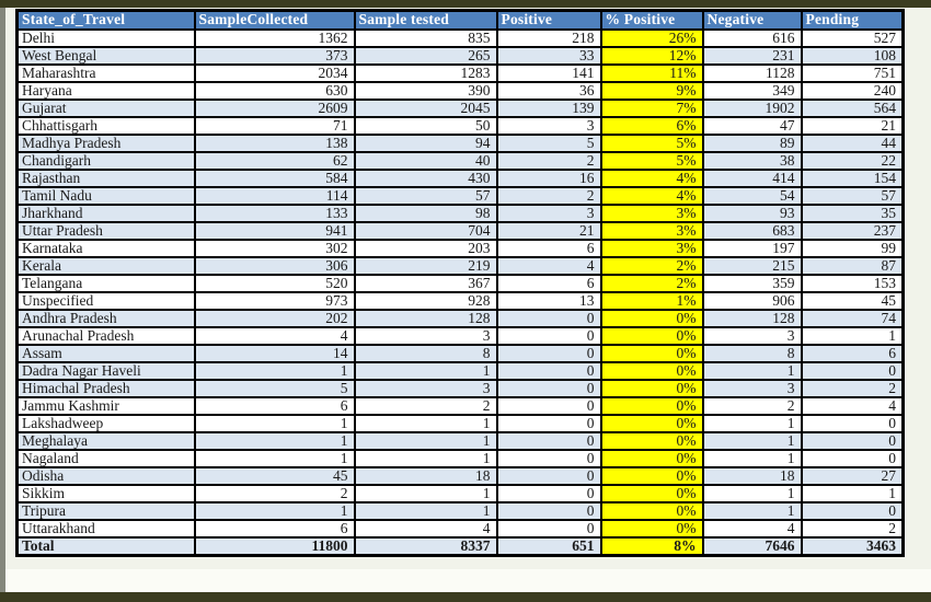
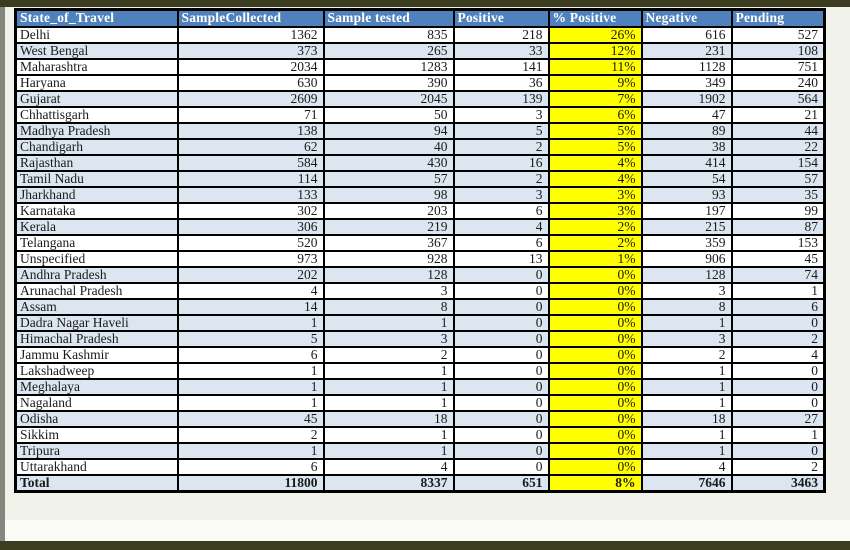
  State_of_Travel	SampleCollected	Sample tested	Positive	% Positive	Negative	Pending
  Delhi	1362	835	218	26%	616	527
  West Bengal	373	265	33	12%	231	108
  Maharashtra	2034	1283	141	11%	1128	751
  Haryana	630	390	36	9%	349	240
  Gujarat	2609	2045	139	7%	1902	564
  Chhattisgarh	71	50	3	6%	47	21
  Madhya Pradesh	138	94	5	5%	89	44
  Chandigarh	62	40	2	5%	38	22
  Rajasthan	584	430	16	4%	414	154
  Tamil Nadu	114	57	2	4%	54	57
  Jharkhand	133	98	3	3%	93	35
- Uttar Pradesh	941	704	21	3%	683	237
  Karnataka	302	203	6	3%	197	99
  Kerala	306	219	4	2%	215	87
  Telangana	520	367	6	2%	359	153
  Unspecified	973	928	13	1%	906	45
  Andhra Pradesh	202	128	0	0%	128	74
  Arunachal Pradesh	4	3	0	0%	3	1
  Assam	14	8	0	0%	8	6
  Dadra Nagar Haveli	1	1	0	0%	1	0
  Himachal Pradesh	5	3	0	0%	3	2
  Jammu Kashmir	6	2	0	0%	2	4
  Lakshadweep	1	1	0	0%	1	0
  Meghalaya	1	1	0	0%	1	0
  Nagaland	1	1	0	0%	1	0
  Odisha	45	18	0	0%	18	27
  Sikkim	2	1	0	0%	1	1
  Tripura	1	1	0	0%	1	0
  Uttarakhand	6	4	0	0%	4	2
  Total	11800	8337	651	8%	7646	3463
